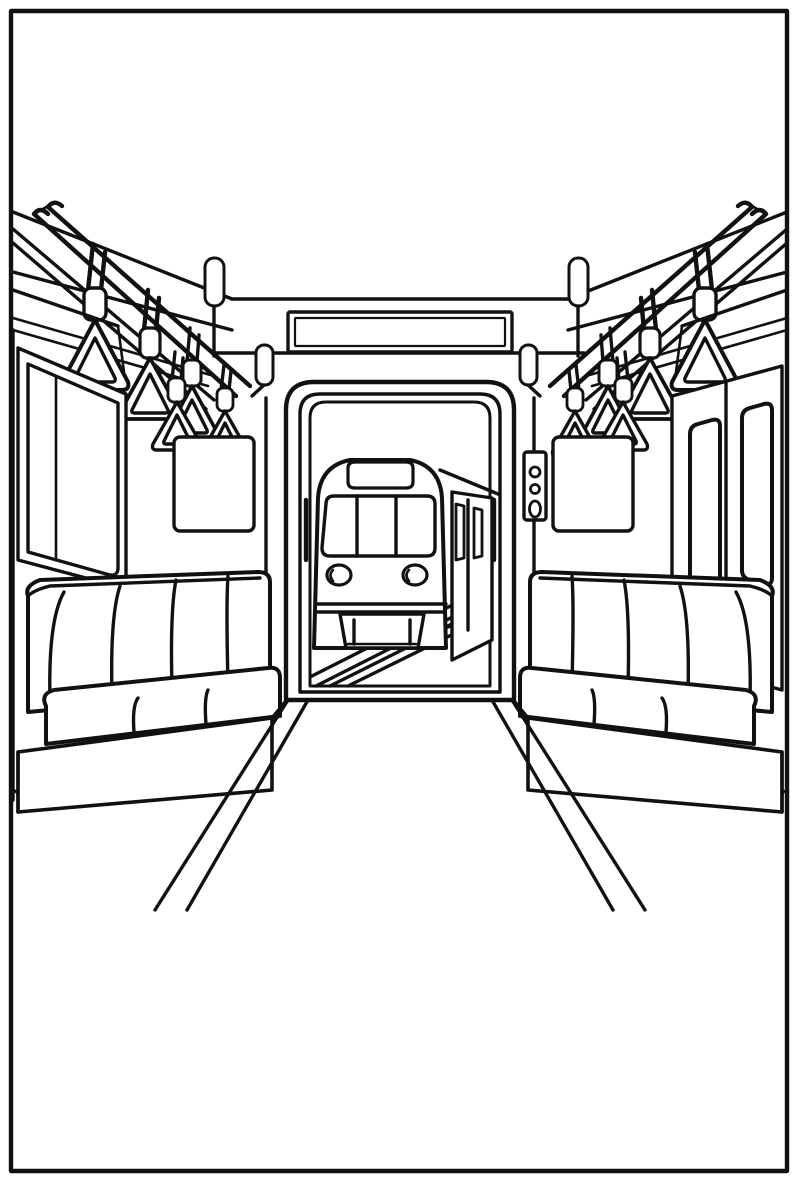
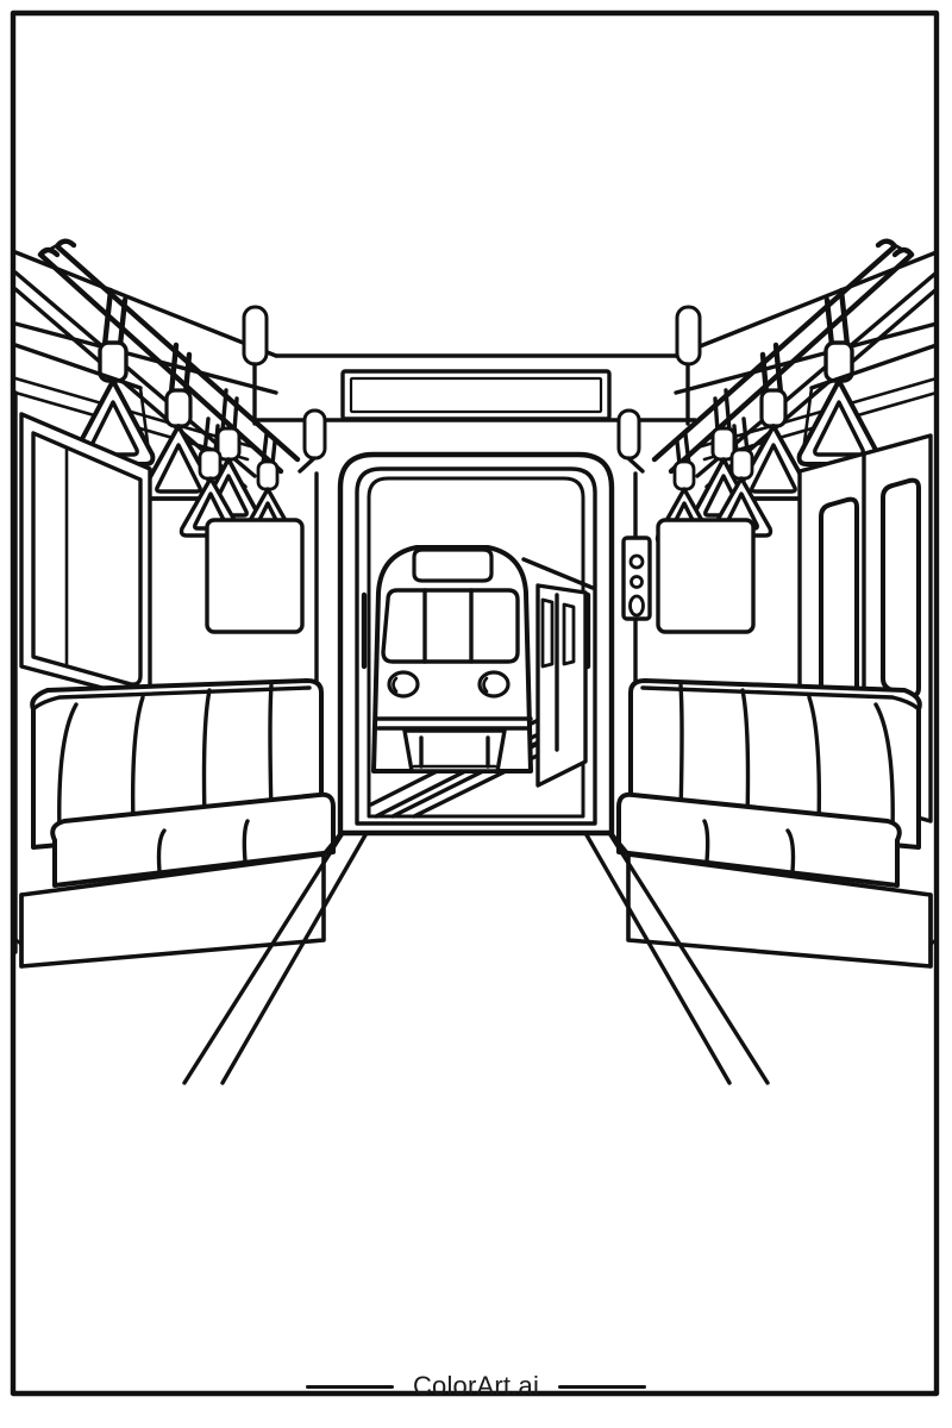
+ ColorArt.ai
